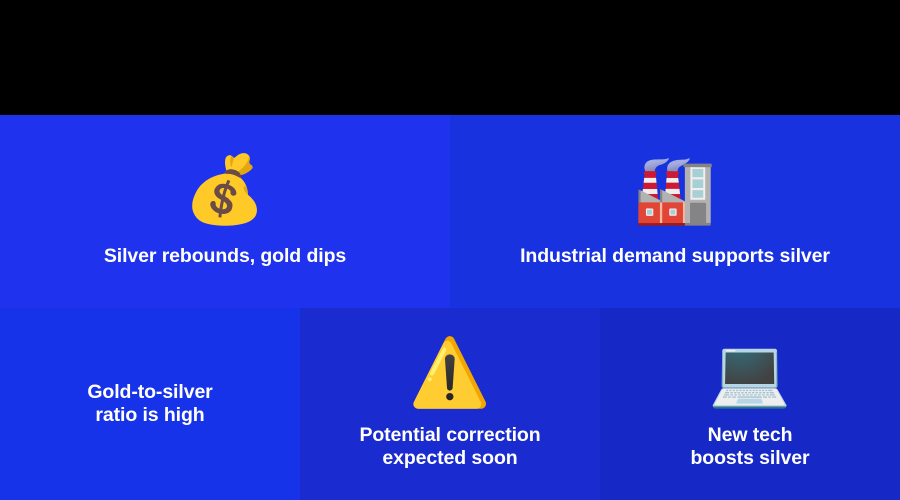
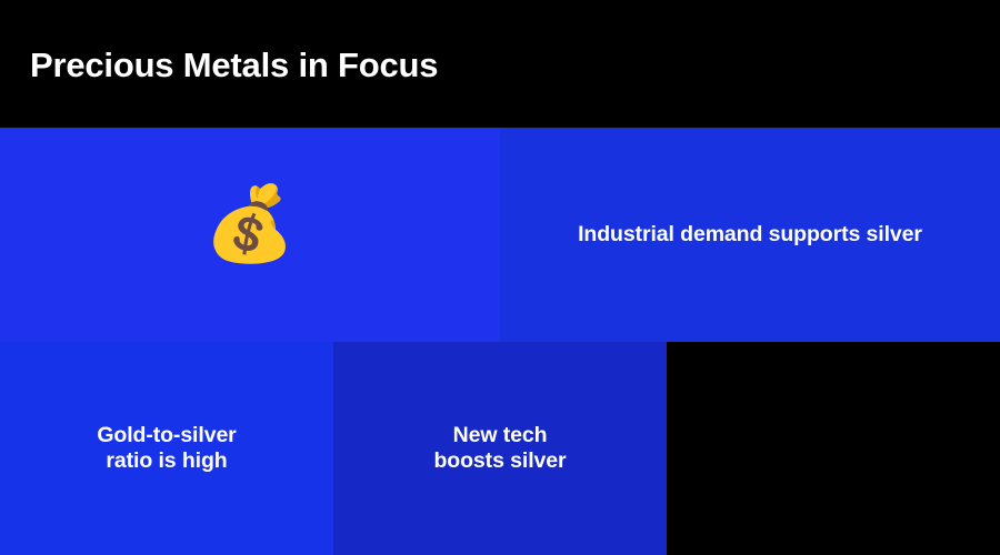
+ Precious Metals in Focus
  💰
- Silver rebounds, gold dips
- 🏭
  Industrial demand supports silver
  Gold-to-silver
  ratio is high
- ⚠️
- Potential correction
- expected soon
- 💻
  New tech
  boosts silver
